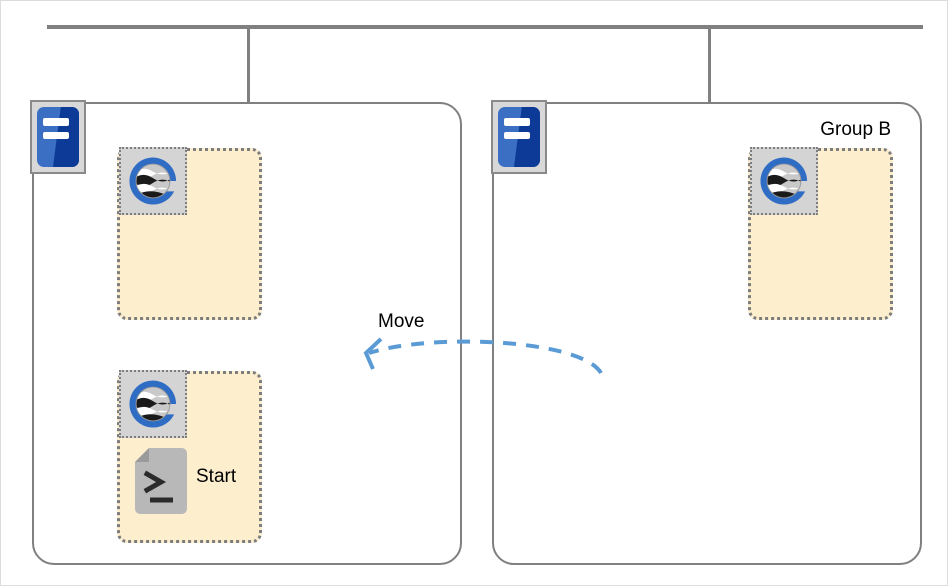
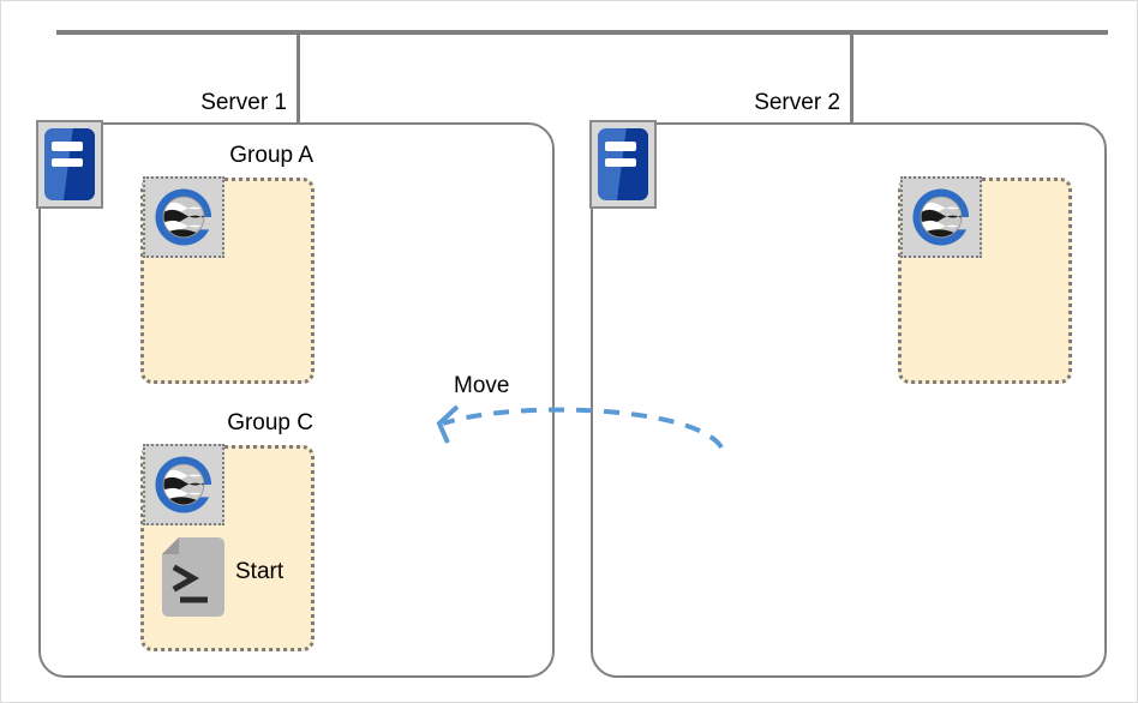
+ Server 1
+ Server 2
+ Group A
+ Group C
  Start
- Group B
  Move
